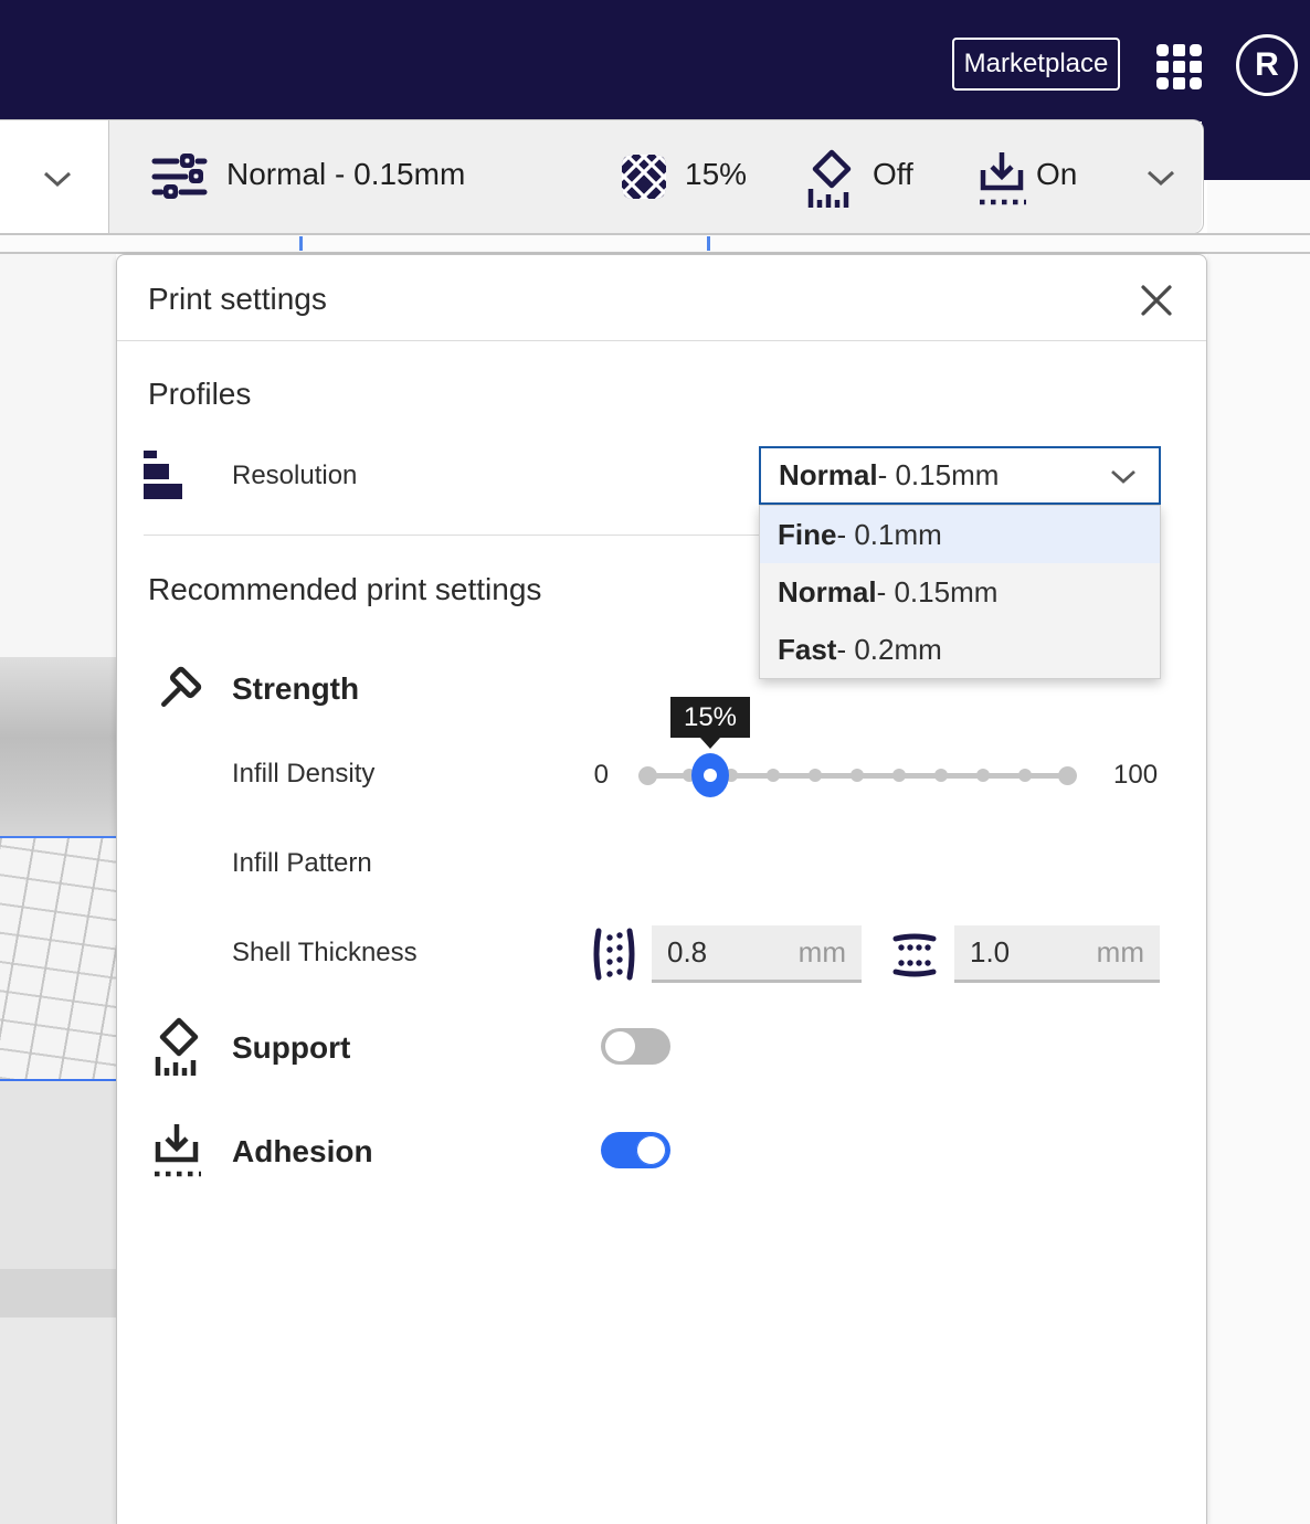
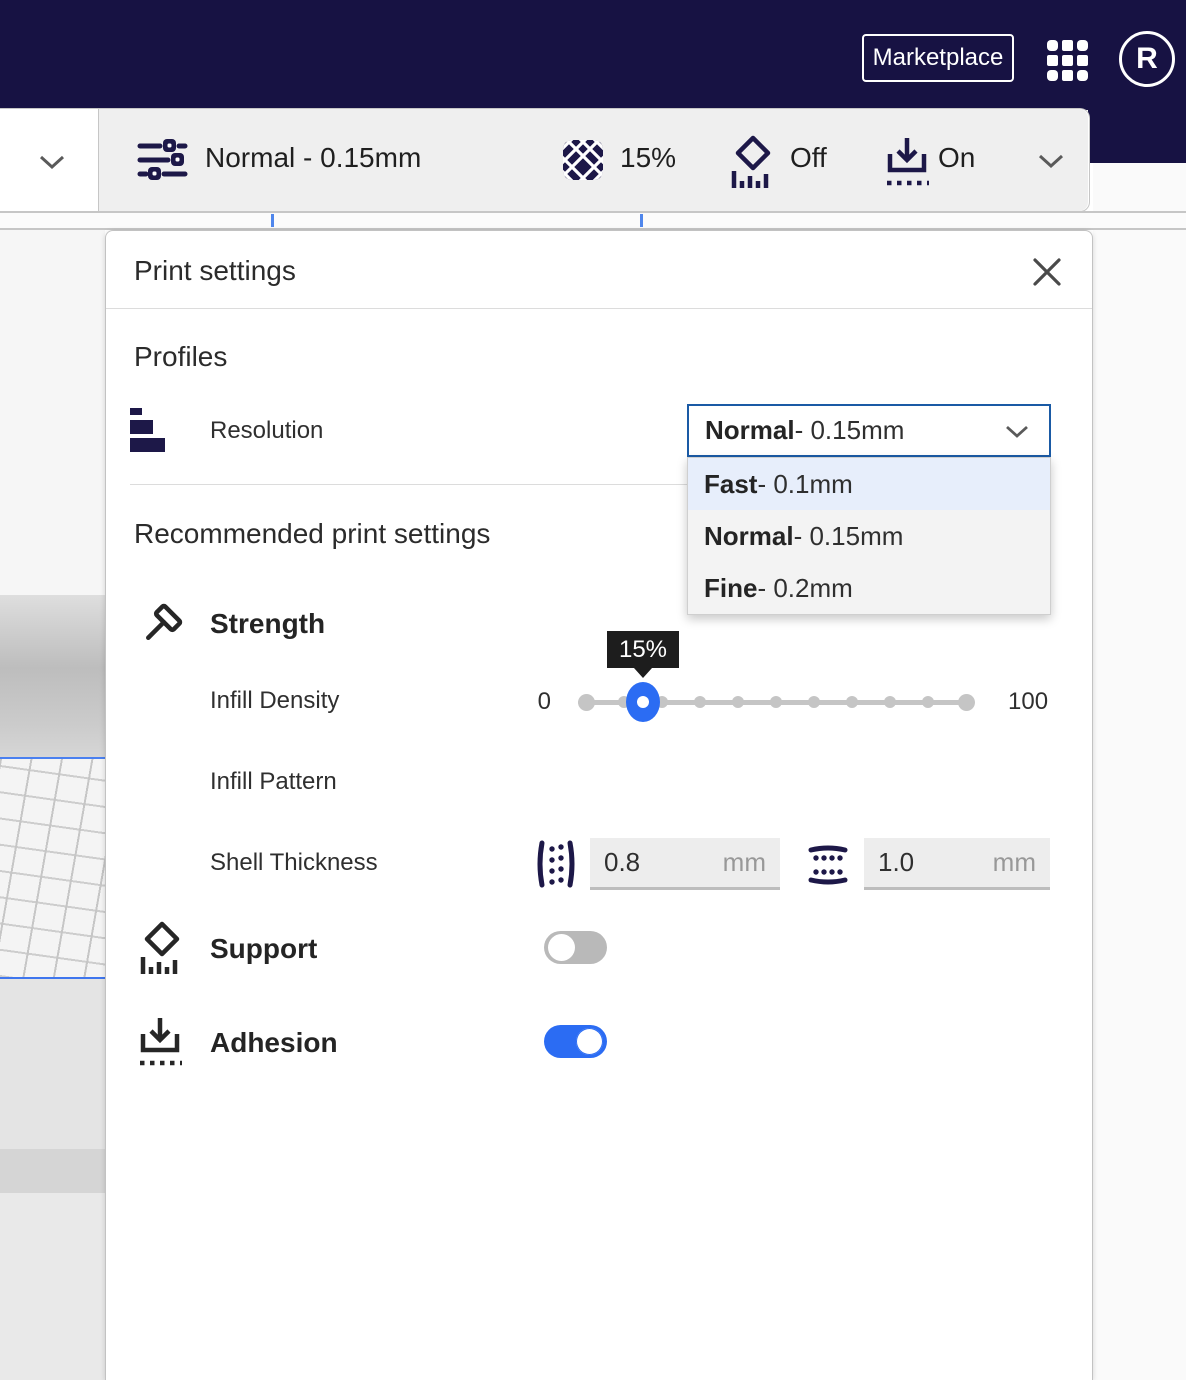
  Marketplace
  R
  Normal - 0.15mm
  15%
  Off
  On
  Print settings
  Profiles
  Resolution
  Normal
  - 0.15mm
- Fine
+ Fast
  - 0.1mm
  Normal
  - 0.15mm
- Fast
+ Fine
  - 0.2mm
  Recommended print settings
  Strength
  15%
  Infill Density
  0
  100
  Infill Pattern
  Shell Thickness
  0.8
  mm
  1.0
  mm
  Support
  Adhesion
